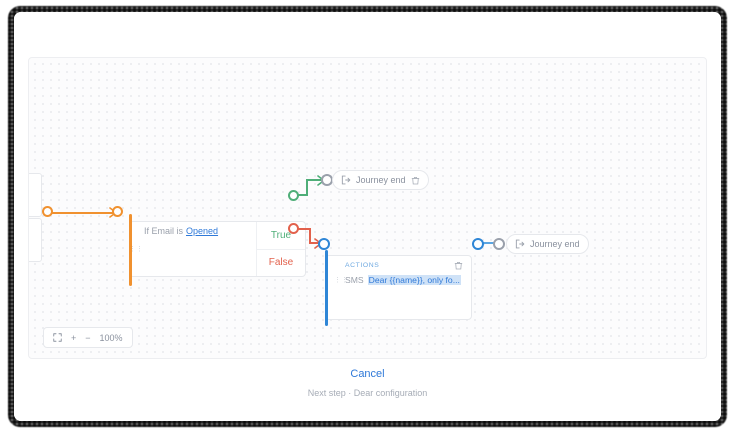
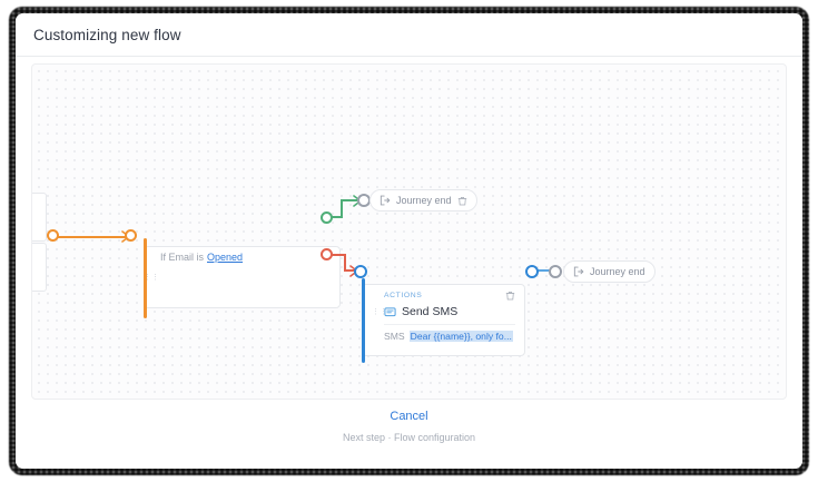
+ Customizing new flow
  If Email is
  Opened
- True
- False
  Journey end
+ Send SMS
  SMS
  Dear {{name}}, only fo...
  Journey end
- +
- −
- 100%
  Cancel
- Next step · Dear configuration
+ Next step · Flow configuration
